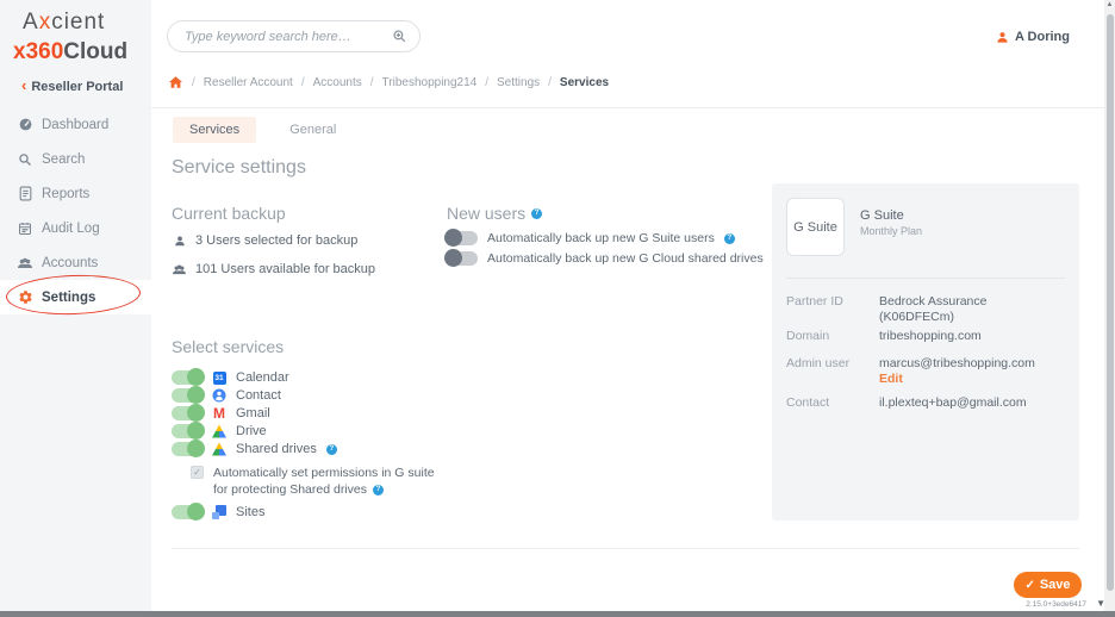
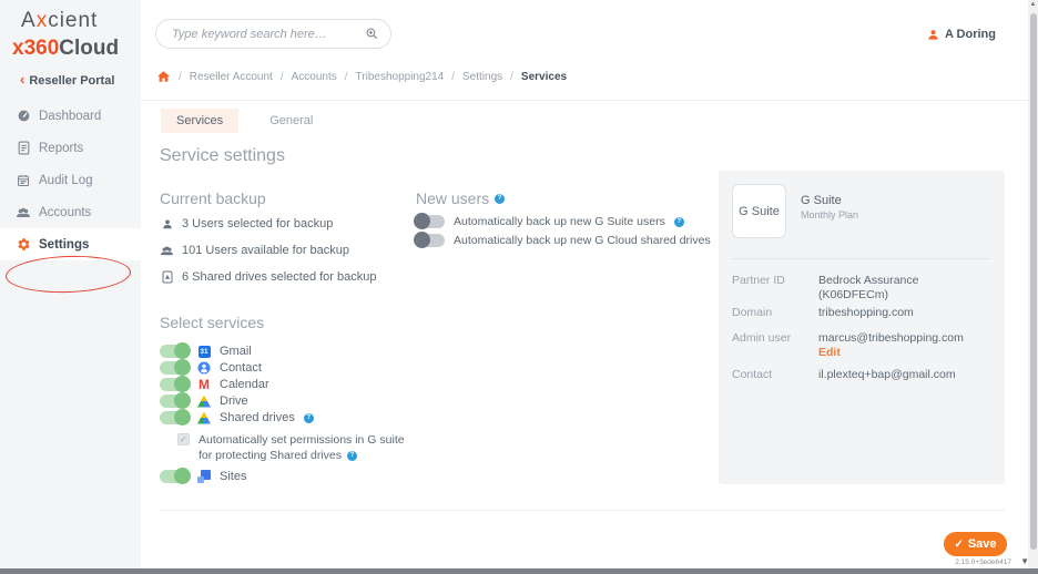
  Axcient
  x360Cloud
  ‹ Reseller Portal
  Dashboard
- Search
  Reports
  Audit Log
  Accounts
  Settings
  Type keyword search here…
  A Doring
  /
  Reseller Account
  /
  Accounts
  /
  Tribeshopping214
  /
  Settings
  /
  Services
  Services
  General
  Service settings
  Current backup
  3 Users selected for backup
  101 Users available for backup
+ 6 Shared drives selected for backup
  New users
  Automatically back up new G Suite users
  Automatically back up new G Cloud shared drives
  Select services
- Calendar
+ Gmail
  Contact
  M
- Gmail
+ Calendar
  Drive
  Shared drives
  ✓
  Automatically set permissions in G suite
  for protecting Shared drives
  Sites
  G Suite
  G Suite
  Monthly Plan
  Partner ID
  Bedrock Assurance
  (K06DFECm)
  Domain
  tribeshopping.com
  Admin user
  marcus@tribeshopping.com
  Edit
  Contact
  il.plexteq+bap@gmail.com
  ✓
  Save
  ▼
